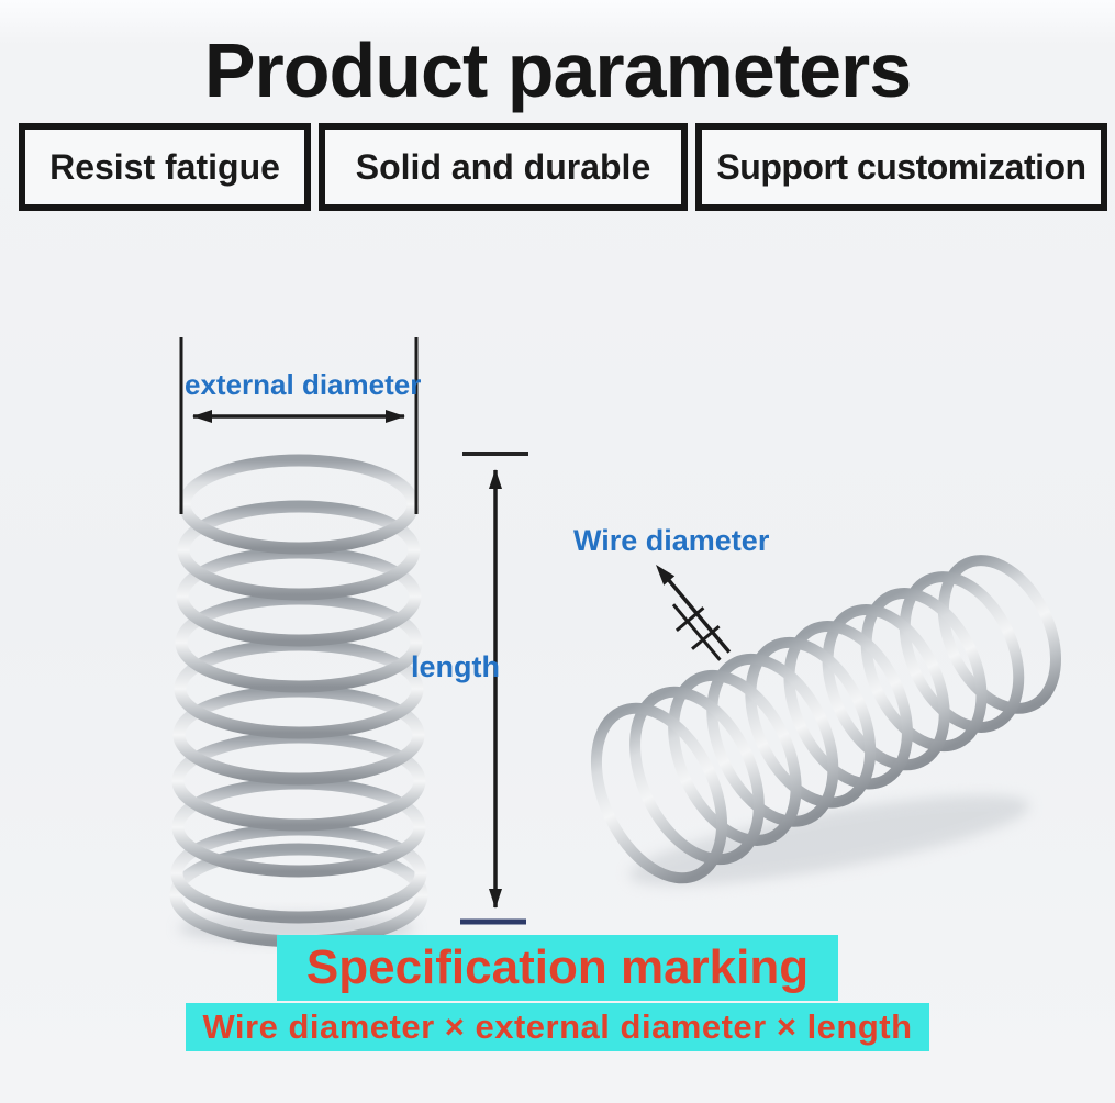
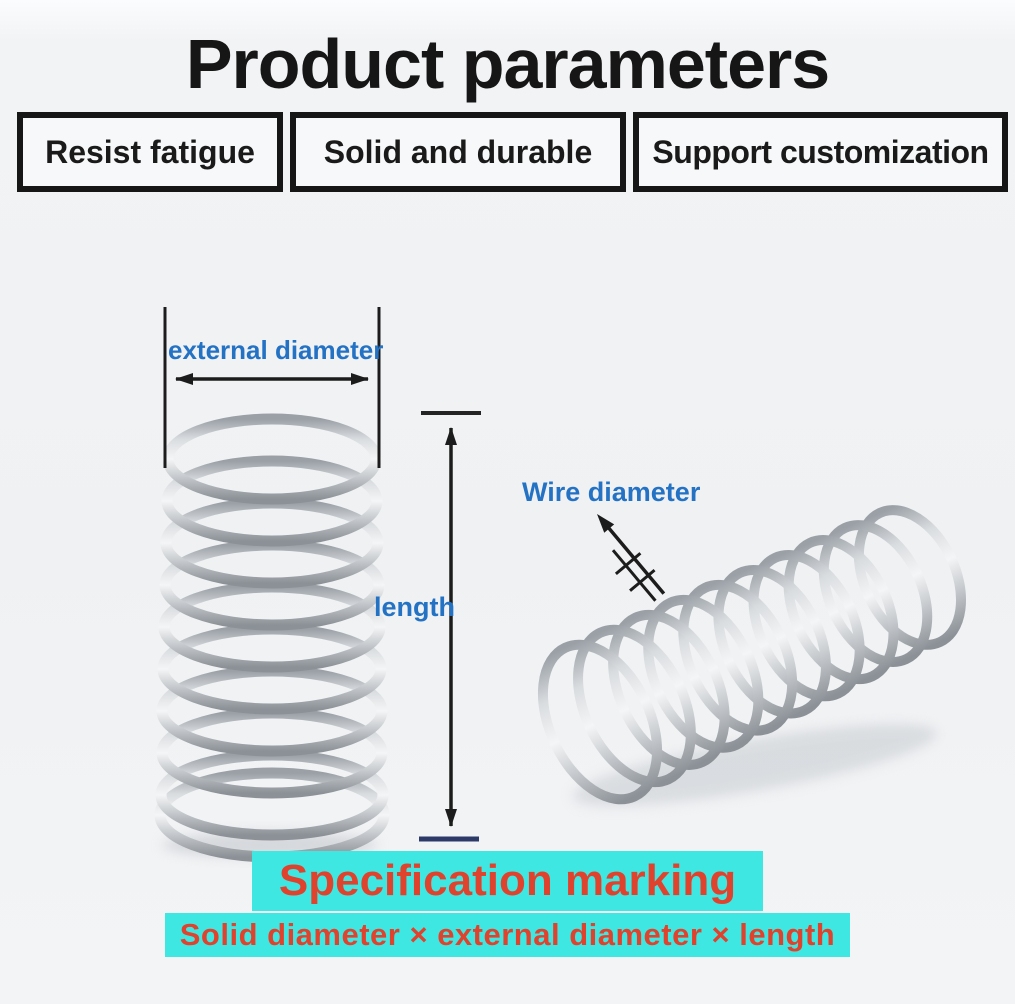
  Product parameters
  Resist fatigue
  Solid and durable
  Support customization
  external diameter
  length
  Wire diameter
  Specification marking
- Wire diameter × external diameter × length
+ Solid diameter × external diameter × length
